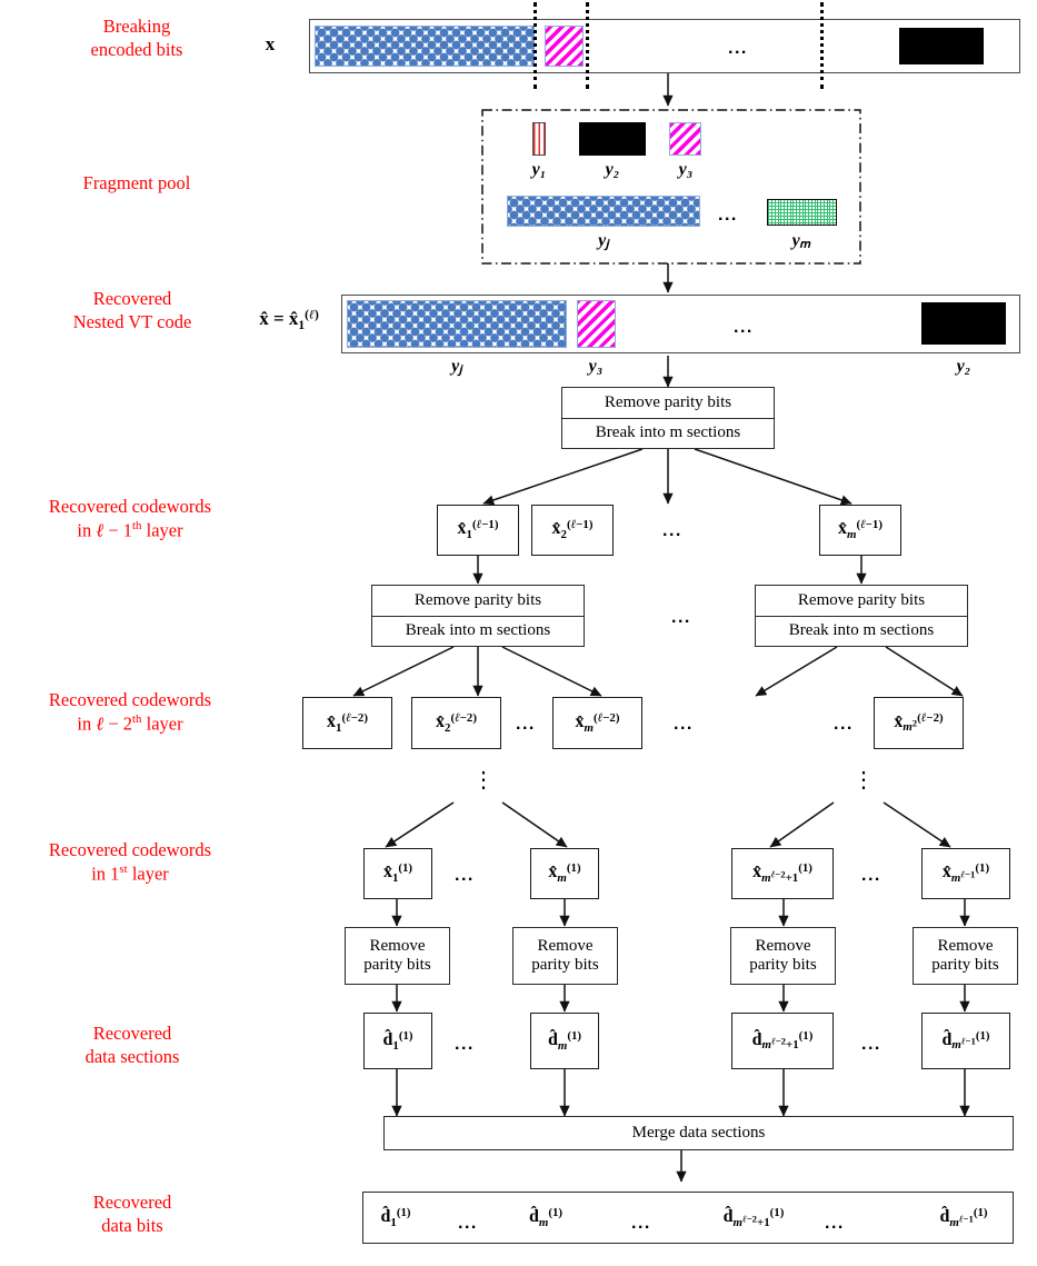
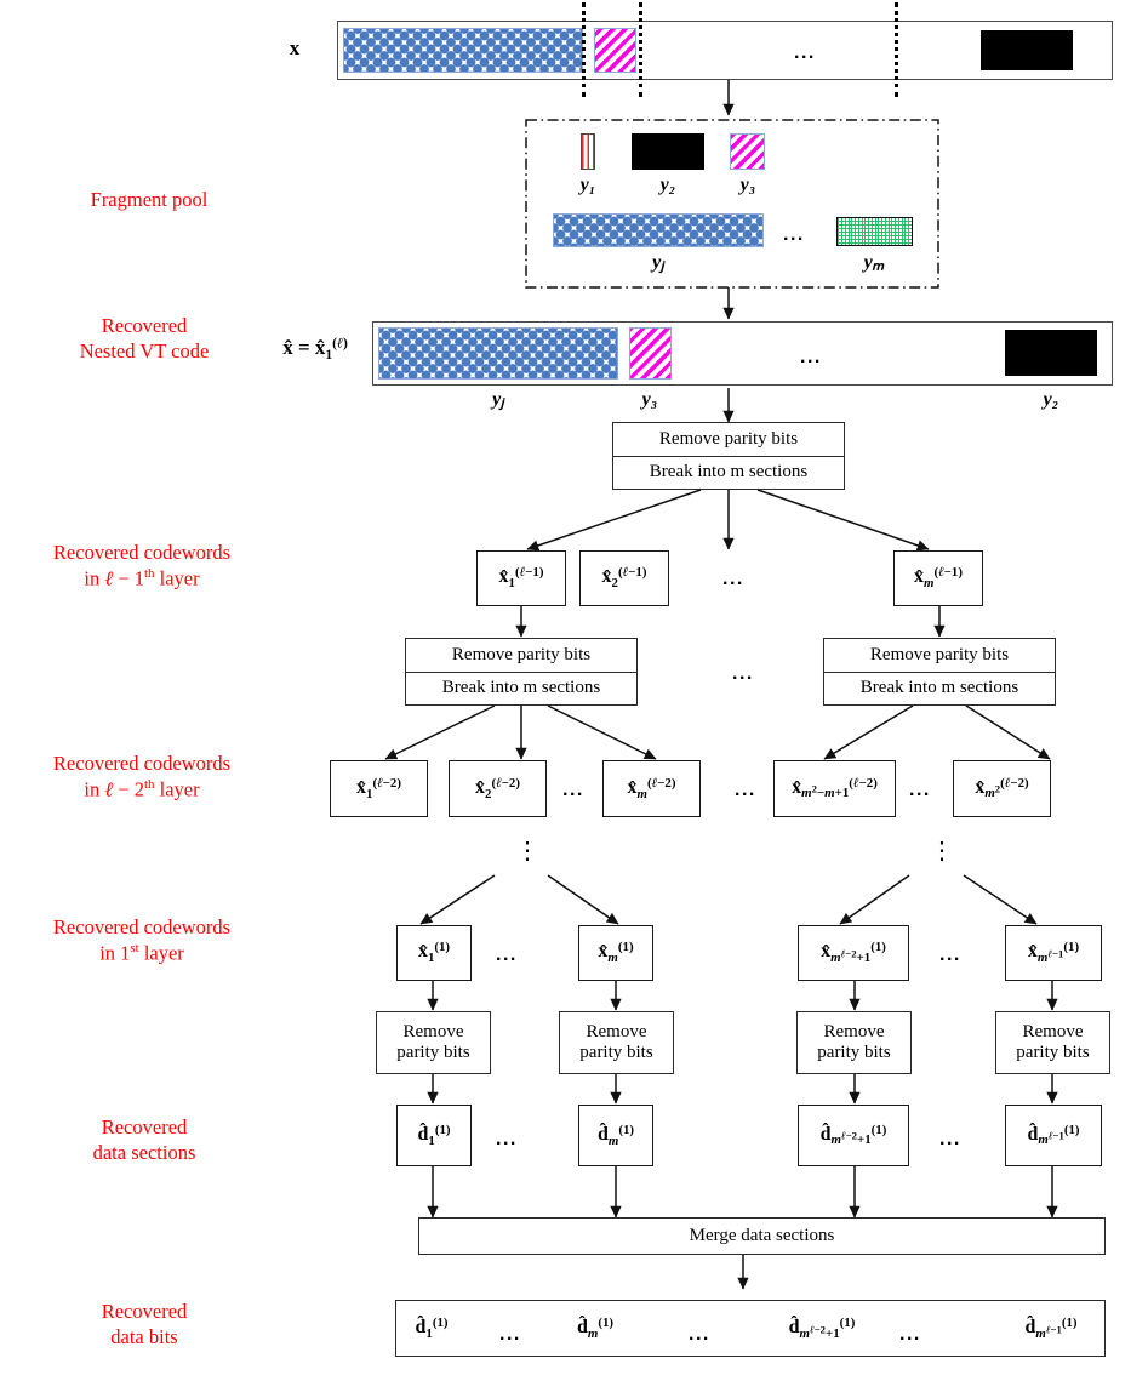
- Breaking
- encoded bits
  x
  ...
  Fragment pool
  y₁
  y₂
  y₃
  yⱼ
  ...
  yₘ
  Recovered
  Nested VT code
  x̂ = x̂1(ℓ)
  yⱼ
  y₃
  ...
  y₂
  Remove parity bits
  Break into m sections
  Recovered codewords
  in ℓ − 1th layer
  x̂1(ℓ−1)
  x̂2(ℓ−1)
  ...
  x̂m(ℓ−1)
  Remove parity bits
  Break into m sections
  ...
  Remove parity bits
  Break into m sections
  Recovered codewords
  in ℓ − 2th layer
  x̂1(ℓ−2)
  x̂2(ℓ−2)
  ...
  x̂m(ℓ−2)
  ...
+ x̂m2−m+1(ℓ−2)
  ...
  x̂m2(ℓ−2)
  ⋮
  ⋮
  Recovered codewords
  in 1st layer
  x̂1(1)
  ...
  x̂m(1)
  x̂mℓ−2+1(1)
  ...
  x̂mℓ−1(1)
  Remove
  parity bits
  Remove
  parity bits
  Remove
  parity bits
  Remove
  parity bits
  Recovered
  data sections
  d̂1(1)
  ...
  d̂m(1)
  d̂mℓ−2+1(1)
  ...
  d̂mℓ−1(1)
  Merge data sections
  Recovered
  data bits
  d̂1(1)
  ...
  d̂m(1)
  ...
  d̂mℓ−2+1(1)
  ...
  d̂mℓ−1(1)
